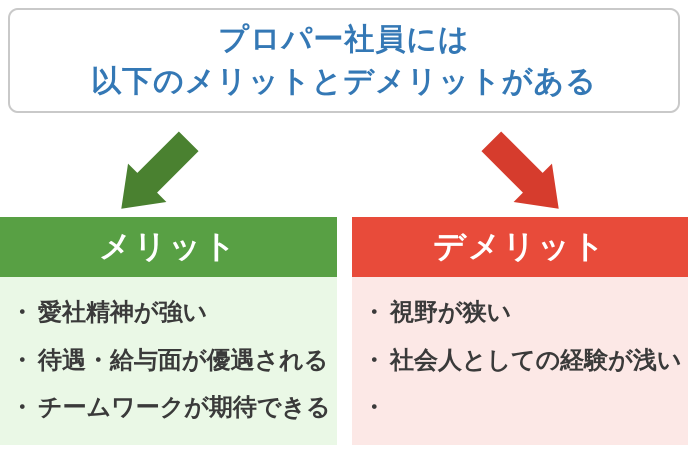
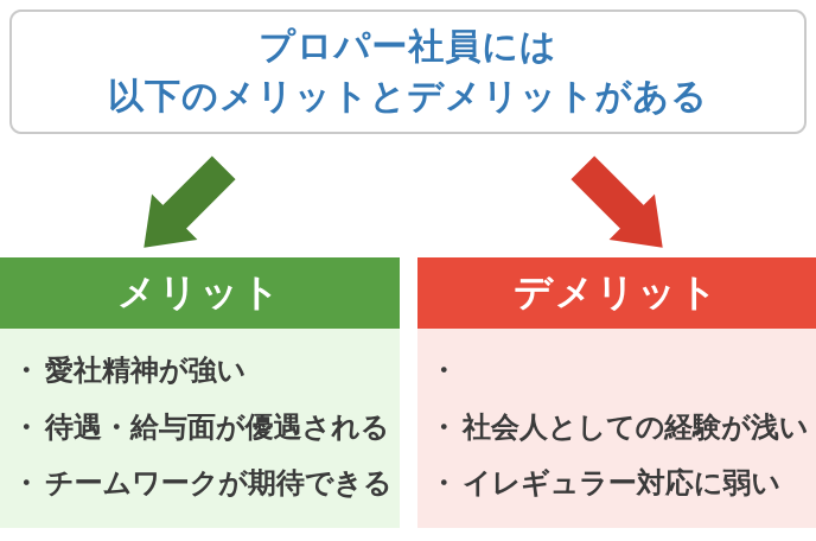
  プロパー社員には
  以下のメリットとデメリットがある
  メリット
  ・
  愛社精神が強い
  ・
  待遇・給与面が優遇される
  ・
  チームワークが期待できる
  デメリット
  ・
- 視野が狭い
  ・
  社会人としての経験が浅い
  ・
+ イレギュラー対応に弱い
